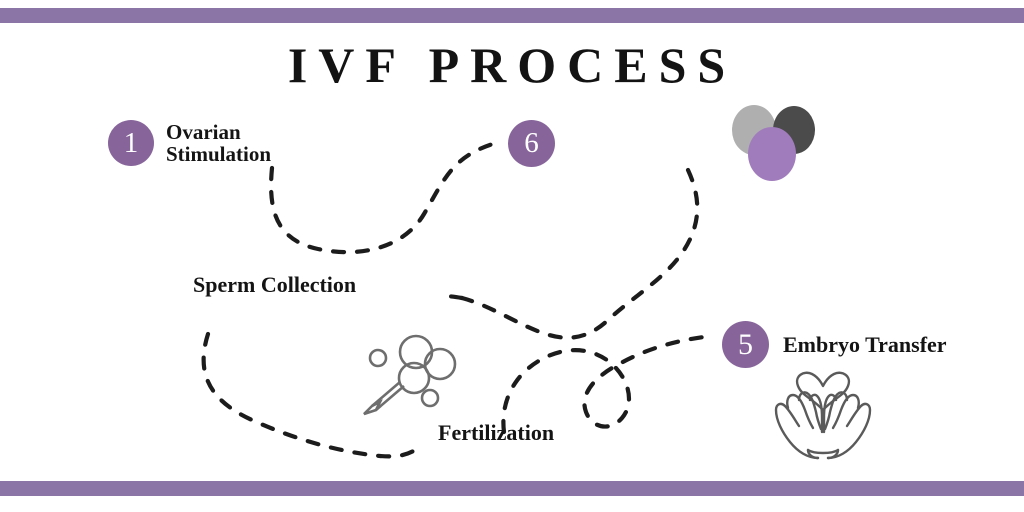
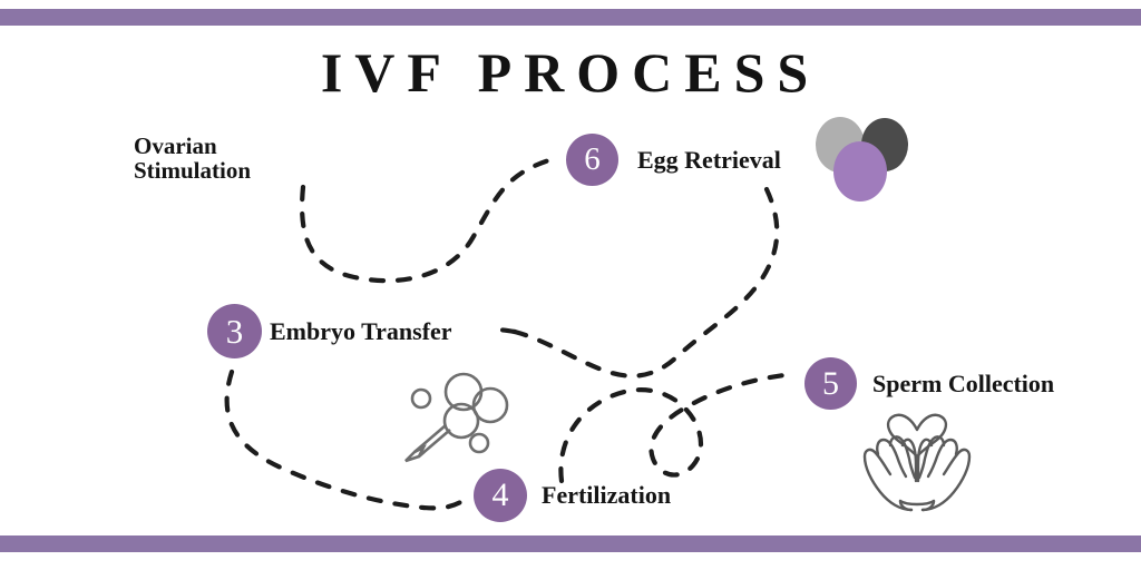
  IVF PROCESS
- 1
  Ovarian
  Stimulation
  6
+ Egg Retrieval
+ 3
- Sperm Collection
+ Embryo Transfer
+ 4
  Fertilization
  5
- Embryo Transfer
+ Sperm Collection
